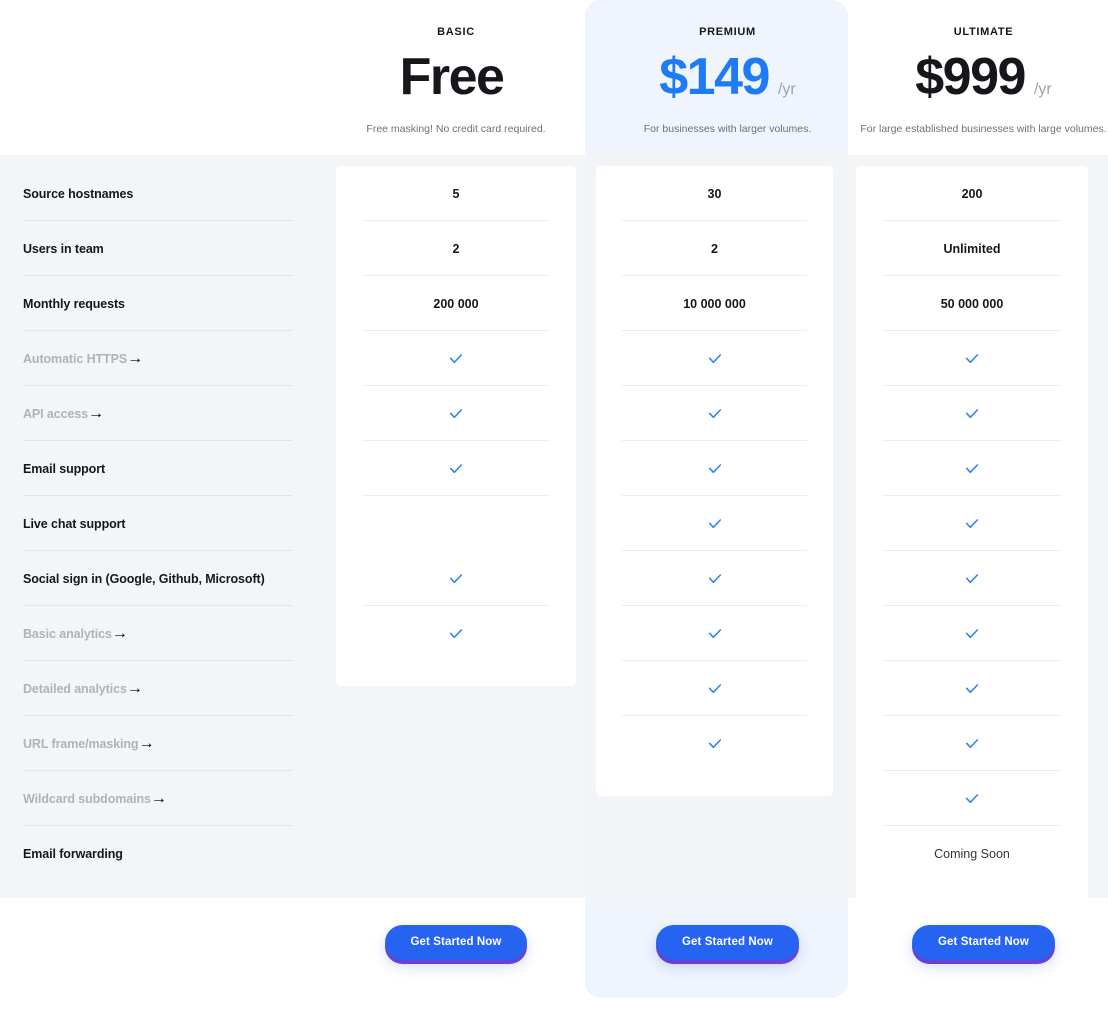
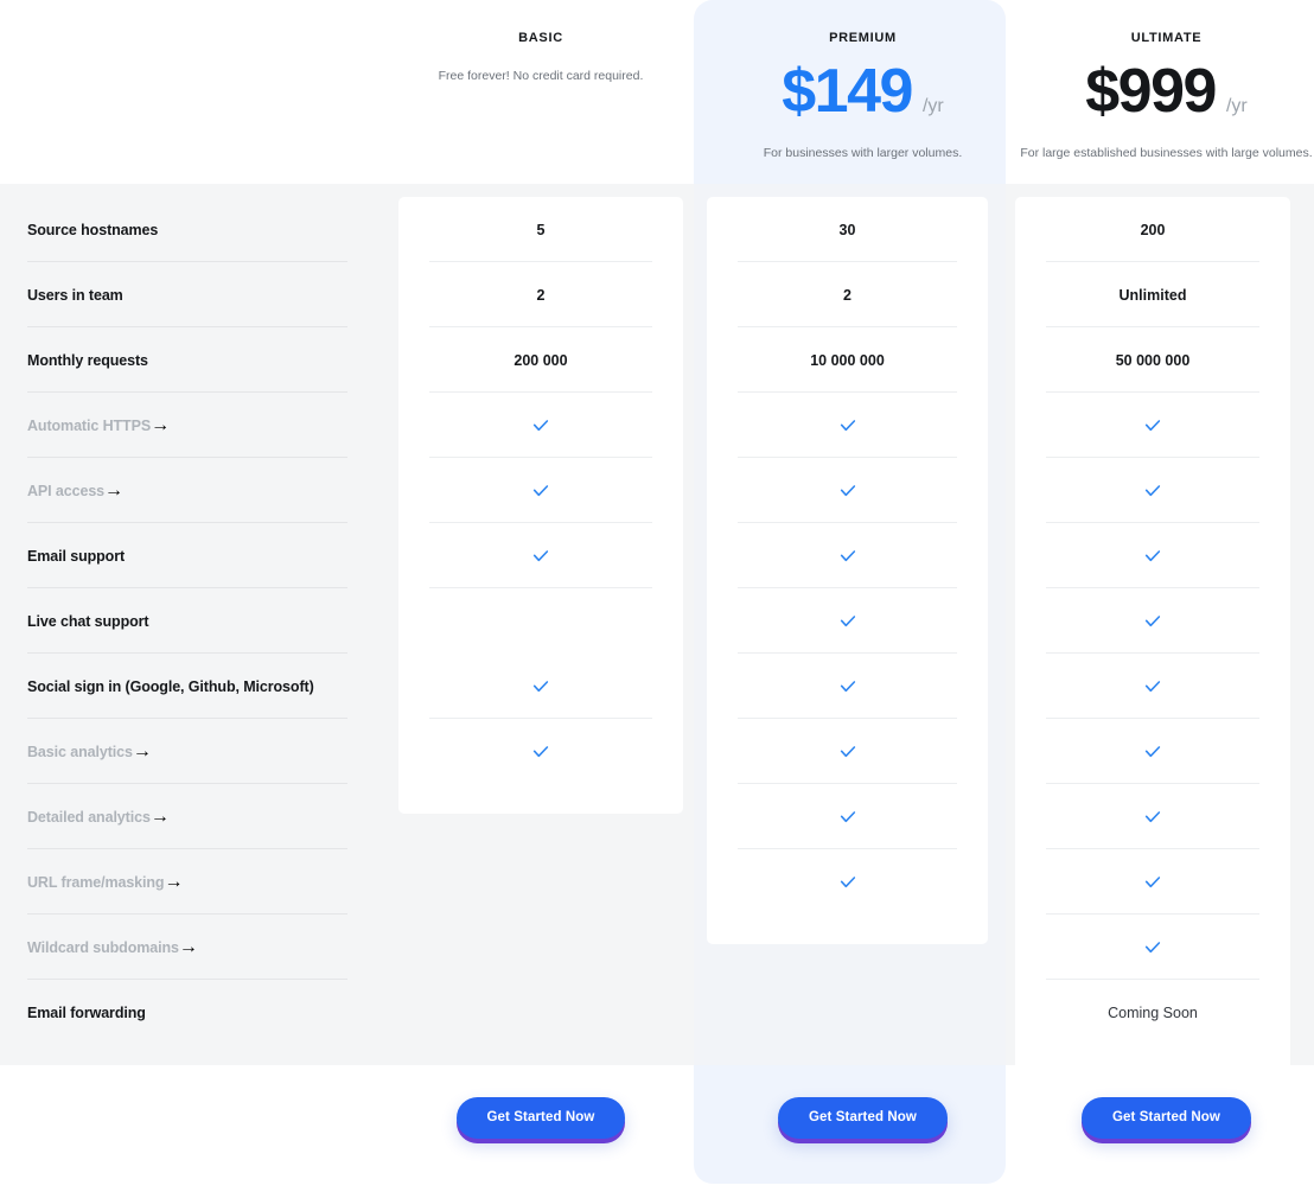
  BASIC
- Free
- Free masking! No credit card required.
+ Free forever! No credit card required.
  PREMIUM
  $149
  /yr
  For businesses with larger volumes.
  ULTIMATE
  $999
  /yr
  For large established businesses with large volumes.
  Source hostnames
  Users in team
  Monthly requests
  Automatic HTTPS
  →
  API access
  →
  Email support
  Live chat support
  Social sign in (Google, Github, Microsoft)
  Basic analytics
  →
  Detailed analytics
  →
  URL frame/masking
  →
  Wildcard subdomains
  →
  Email forwarding
  5
  2
  200 000
  30
  2
  10 000 000
  200
  Unlimited
  50 000 000
  Coming Soon
  Get Started Now
  Get Started Now
  Get Started Now
